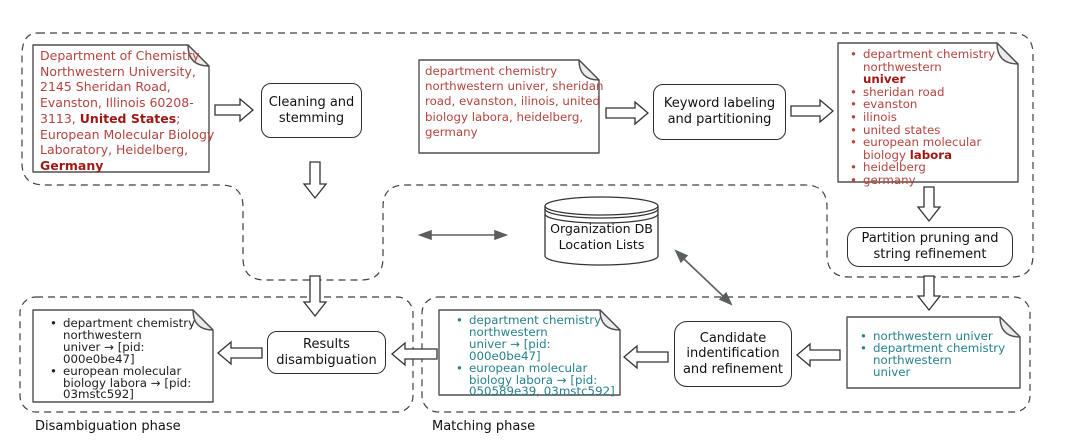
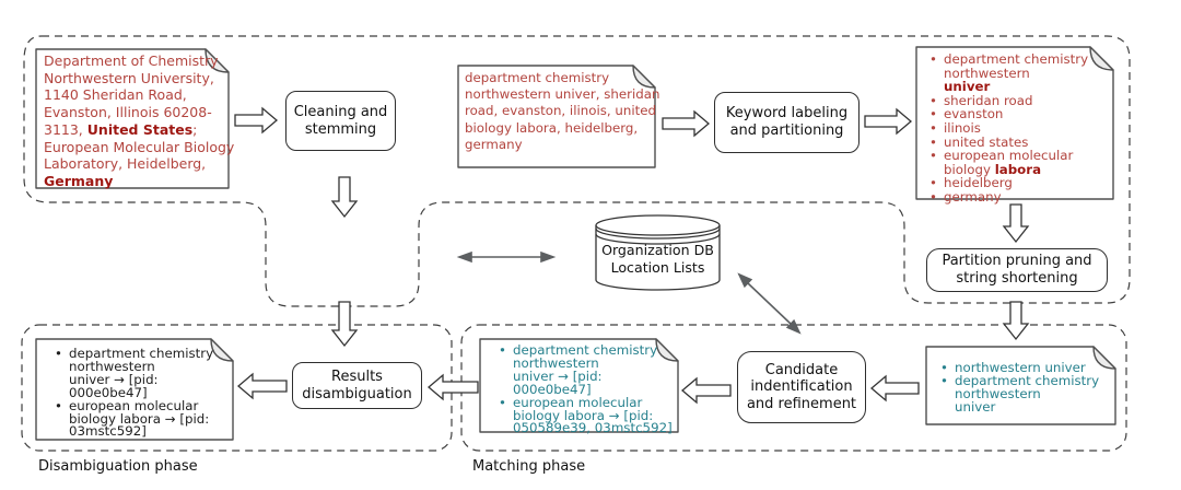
  Disambiguation phase
  Matching phase
  Cleaning and stemming
  Keyword labeling and partitioning
- Partition pruning and string refinement
+ Partition pruning and string shortening
  Candidate indentification and refinement
  Results disambiguation
  Organization DB
  Location Lists
  Department of Chemistry
  Northwestern University,
- 2145 Sheridan Road,
+ 1140 Sheridan Road,
  Evanston, Illinois 60208-
  3113, United States;
  European Molecular Biology
  Laboratory, Heidelberg,
  Germany
  department chemistry
  northwestern univer, sheridan
  road, evanston, ilinois, united
  biology labora, heidelberg,
  germany
  •
  department chemistry
  northwestern
  univer
  •
  sheridan road
  •
  evanston
  •
  ilinois
  •
  united states
  •
  european molecular
  biology labora
  •
  heidelberg
  •
  germany
  •
  northwestern univer
  •
  department chemistry
  northwestern
  univer
  •
  department chemistry
  northwestern
  univer → [pid:
  000e0be47]
  •
  european molecular
  biology labora → [pid:
  050589e39, 03mstc592]
  •
  department chemistry
  northwestern
  univer → [pid:
  000e0be47]
  •
  european molecular
  biology labora → [pid:
  03mstc592]
